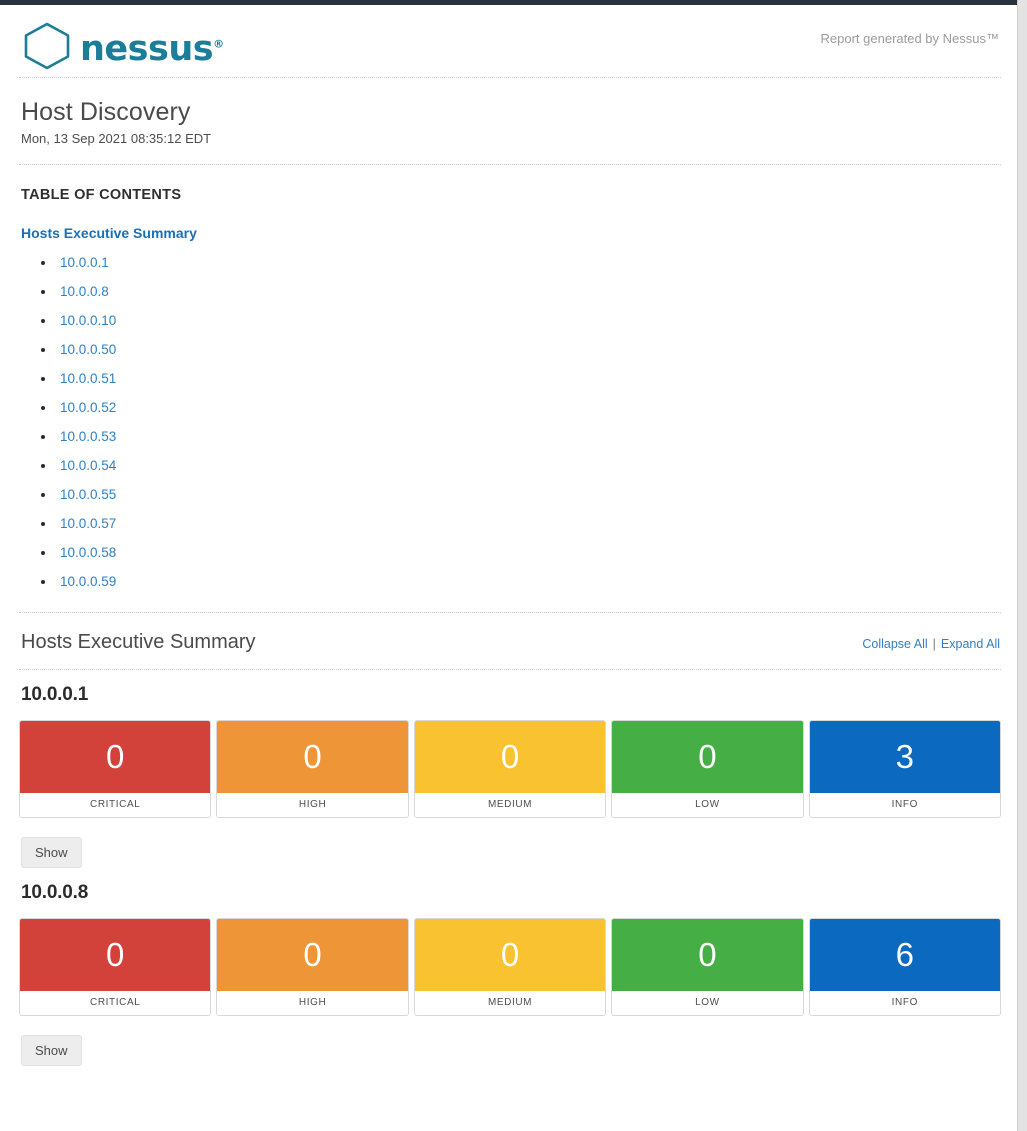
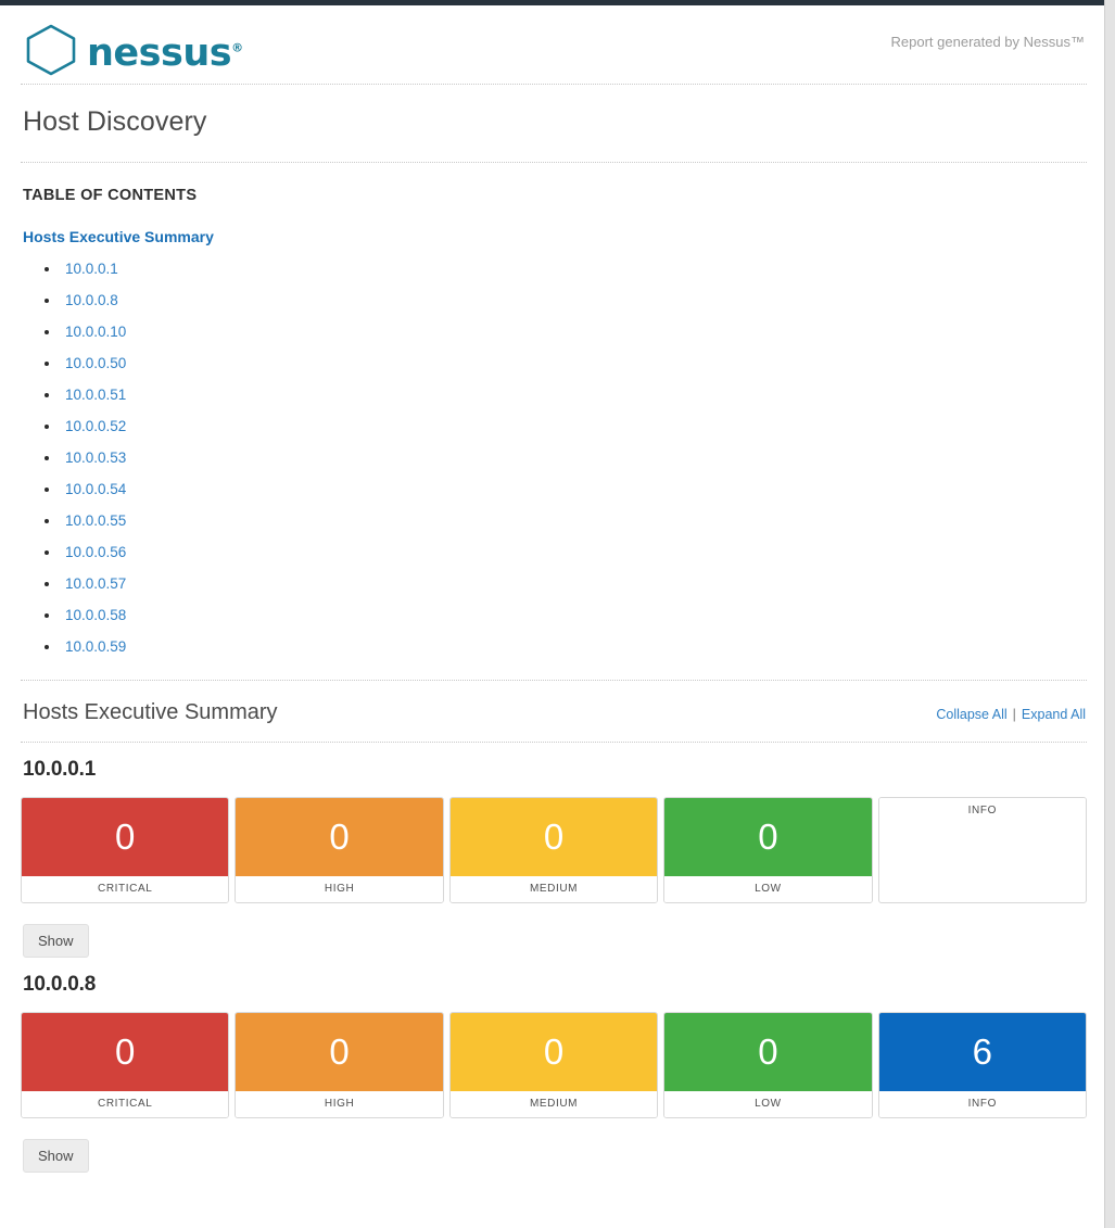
  nessus®
  Report generated by Nessus™
  Host Discovery
- Mon, 13 Sep 2021 08:35:12 EDT
  TABLE OF CONTENTS
  Hosts Executive Summary
  10.0.0.1
  10.0.0.8
  10.0.0.10
  10.0.0.50
  10.0.0.51
  10.0.0.52
  10.0.0.53
  10.0.0.54
  10.0.0.55
+ 10.0.0.56
  10.0.0.57
  10.0.0.58
  10.0.0.59
  Hosts Executive Summary
  Collapse All | Expand All
  10.0.0.1
  0
  CRITICAL
  0
  HIGH
  0
  MEDIUM
  0
  LOW
- 3
  INFO
  Show
  10.0.0.8
  0
  CRITICAL
  0
  HIGH
  0
  MEDIUM
  0
  LOW
  6
  INFO
  Show
